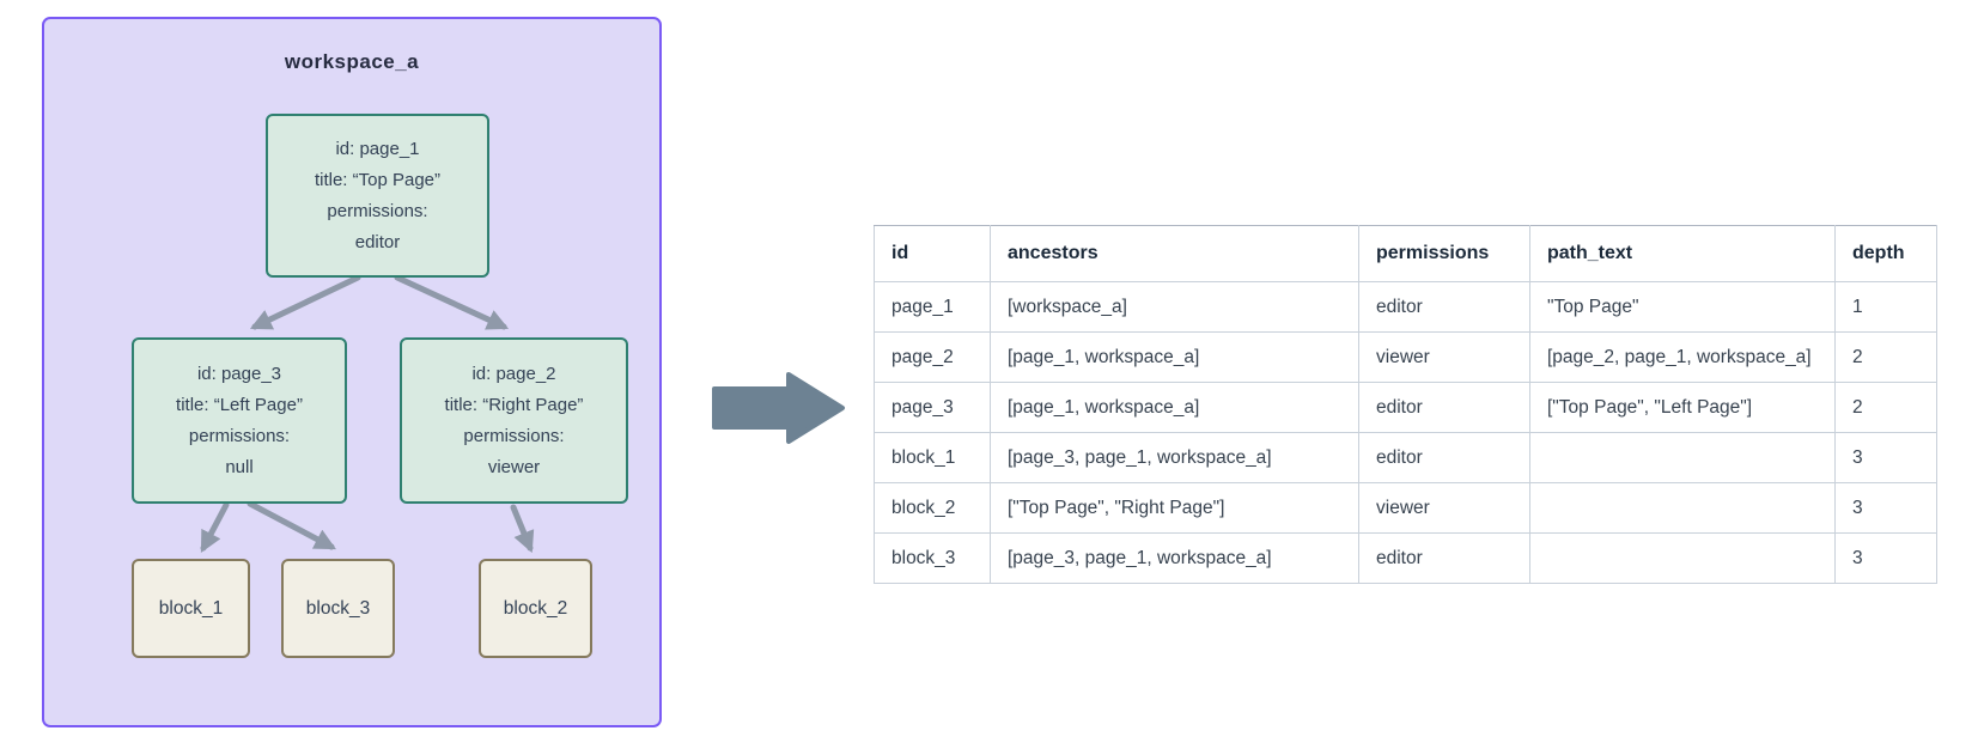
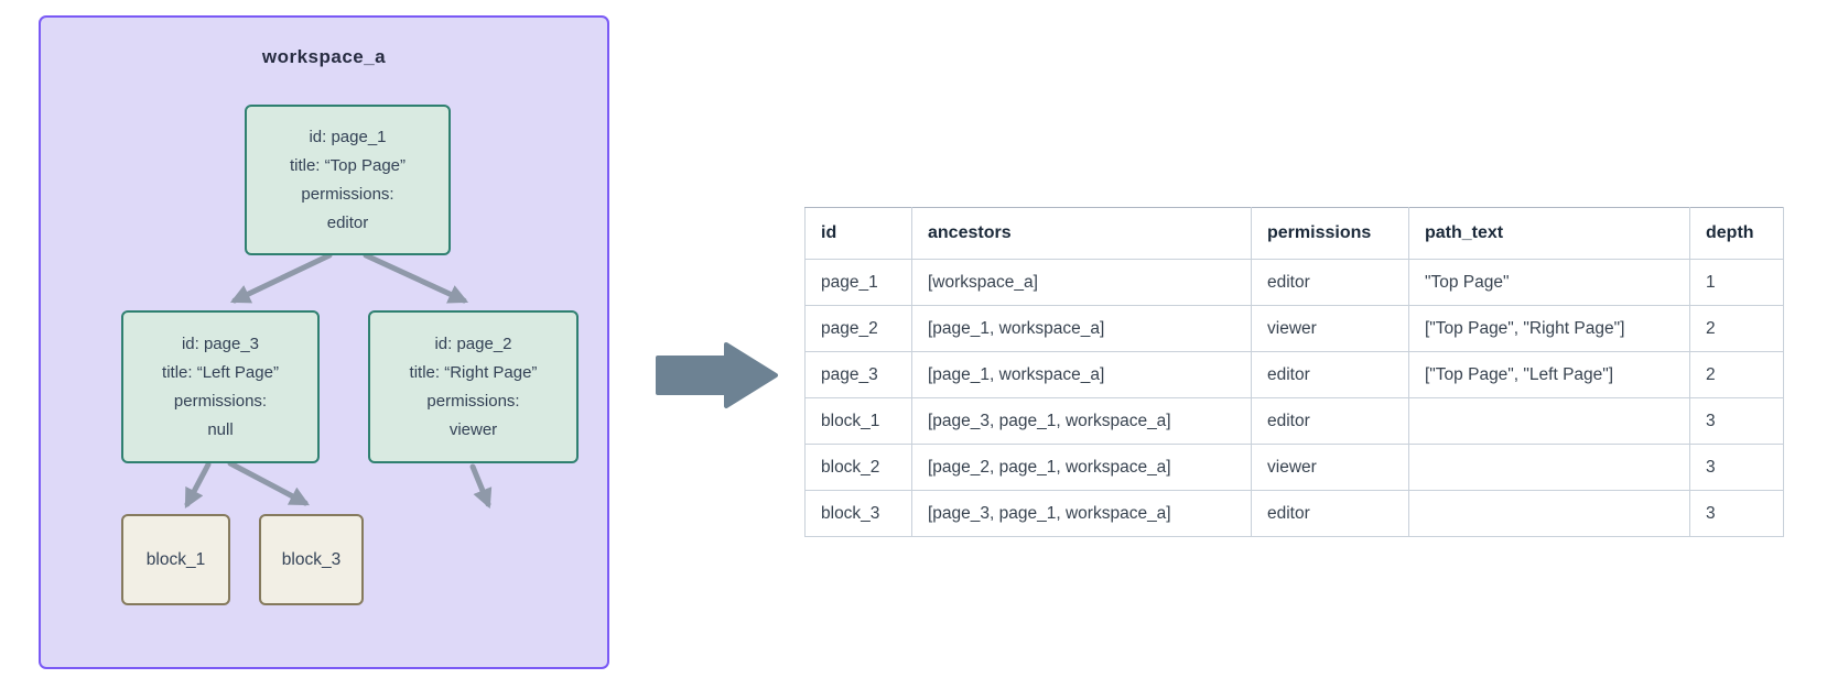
  workspace_a
  id: page_1
  title: “Top Page”
  permissions:
  editor
  id: page_3
  title: “Left Page”
  permissions:
  null
  id: page_2
  title: “Right Page”
  permissions:
  viewer
  block_1
  block_3
- block_2
  id	ancestors	permissions	path_text	depth
  page_1	[workspace_a]	editor	"Top Page"	1
- page_2	[page_1, workspace_a]	viewer	[page_2, page_1, workspace_a]	2
+ page_2	[page_1, workspace_a]	viewer	["Top Page", "Right Page"]	2
  page_3	[page_1, workspace_a]	editor	["Top Page", "Left Page"]	2
  block_1	[page_3, page_1, workspace_a]	editor		3
- block_2	["Top Page", "Right Page"]	viewer		3
+ block_2	[page_2, page_1, workspace_a]	viewer		3
  block_3	[page_3, page_1, workspace_a]	editor		3
